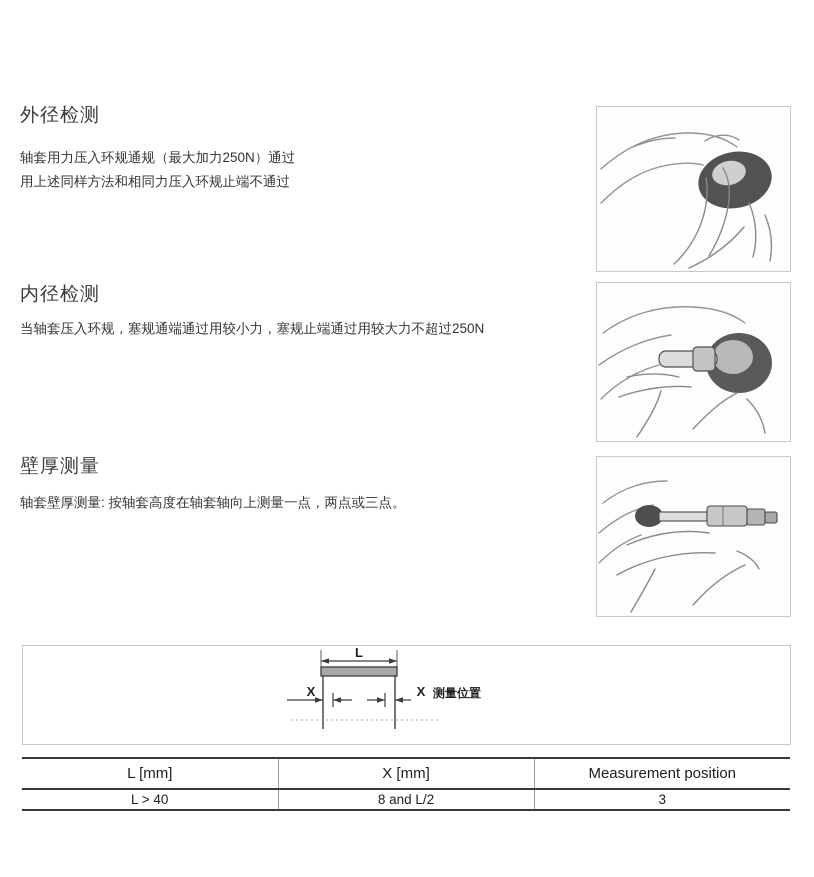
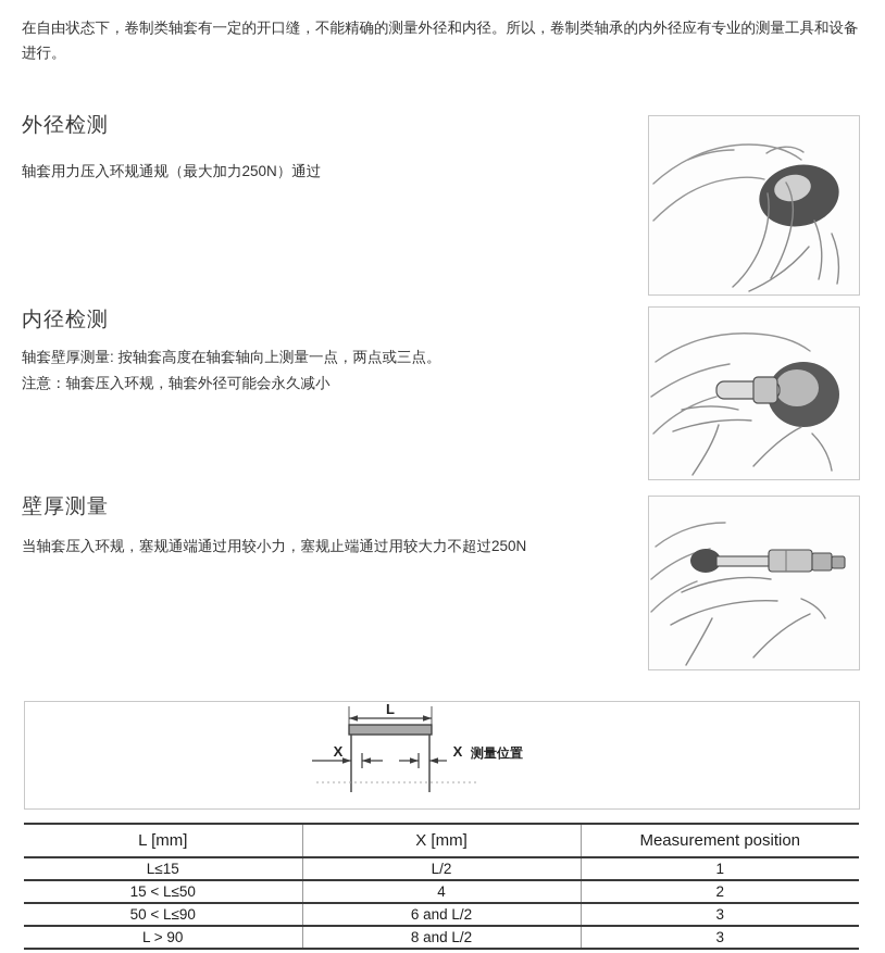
+ 在自由状态下，卷制类轴套有一定的开口缝，不能精确的测量外径和内径。所以，卷制类轴承的内外径应有专业的测量工具和设备进行。
  外径检测
  轴套用力压入环规通规（最大加力250N）通过
- 用上述同样方法和相同力压入环规止端不通过
  内径检测
- 当轴套压入环规，塞规通端通过用较小力，塞规止端通过用较大力不超过250N
+ 轴套壁厚测量: 按轴套高度在轴套轴向上测量一点，两点或三点。
+ 注意：轴套压入环规，轴套外径可能会永久减小
  壁厚测量
- 轴套壁厚测量: 按轴套高度在轴套轴向上测量一点，两点或三点。
+ 当轴套压入环规，塞规通端通过用较小力，塞规止端通过用较大力不超过250N
  L
  X
  X
  测量位置
  L [mm]	X [mm]	Measurement position
+ L≤15	L/2	1
+ 15 < L≤50	4	2
+ 50 < L≤90	6 and L/2	3
- L > 40	8 and L/2	3
+ L > 90	8 and L/2	3
